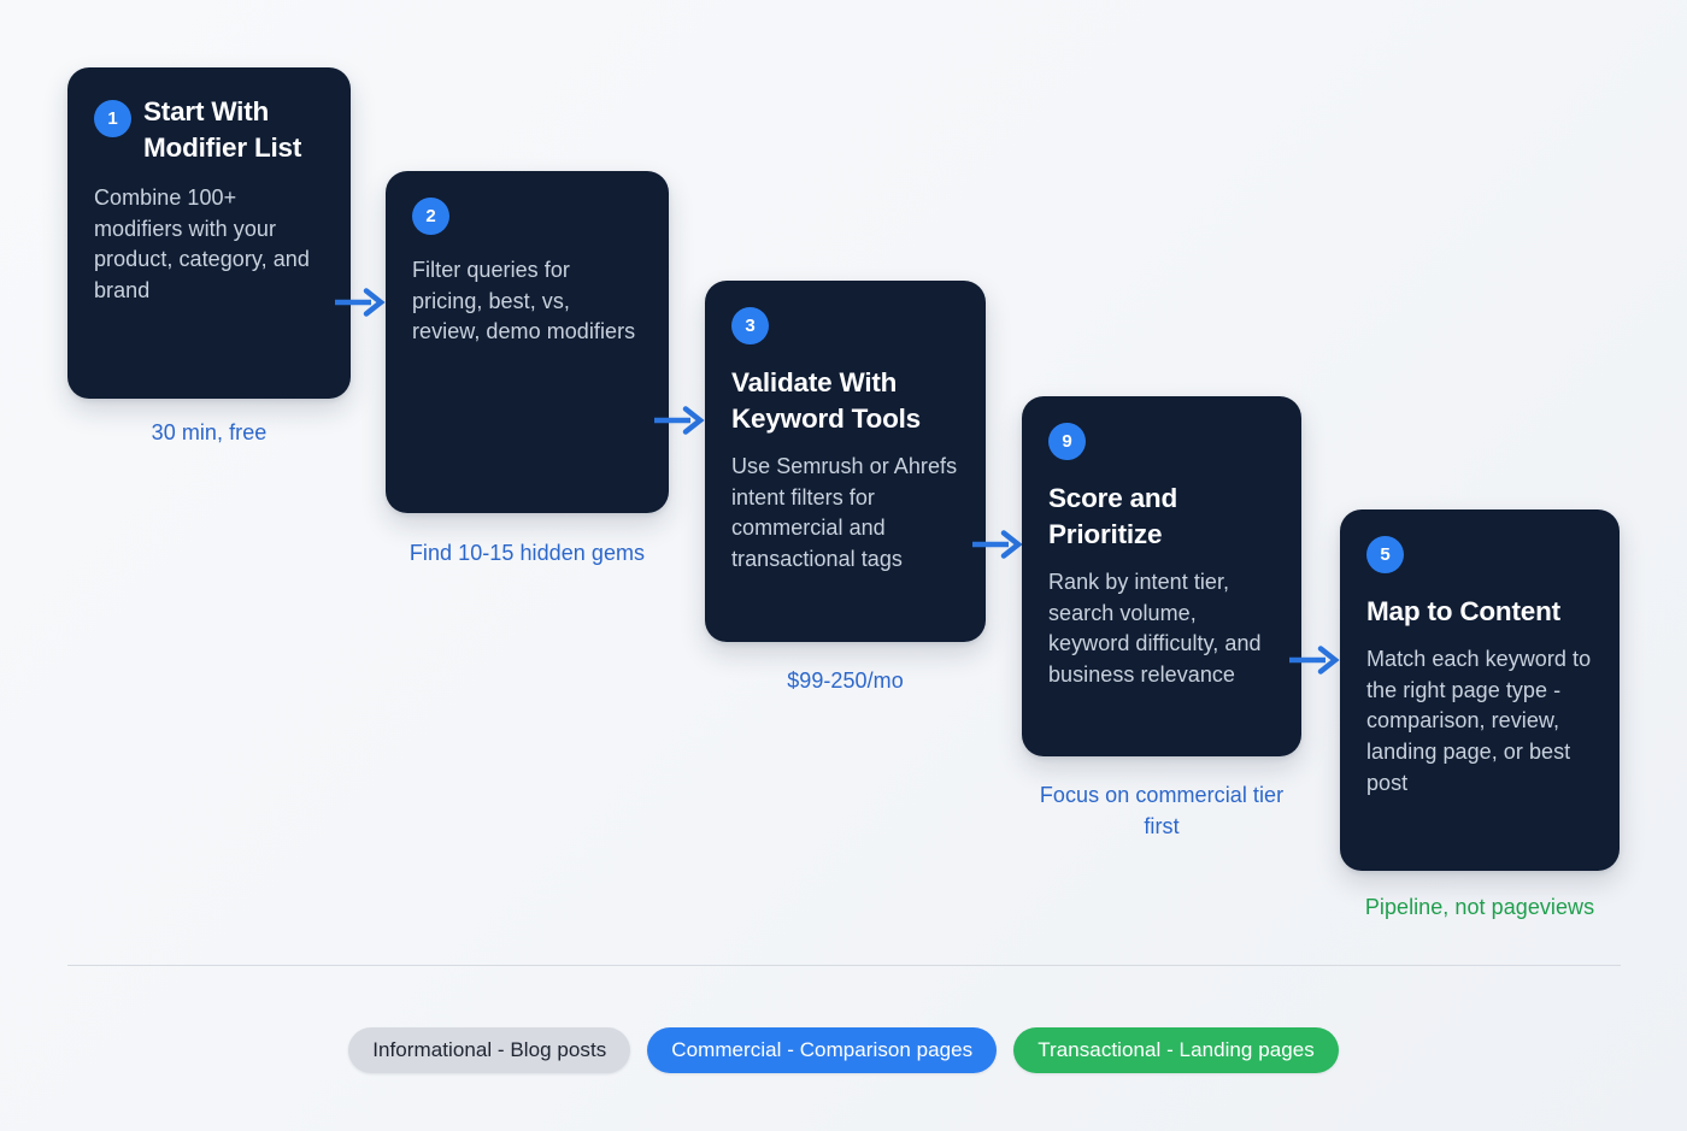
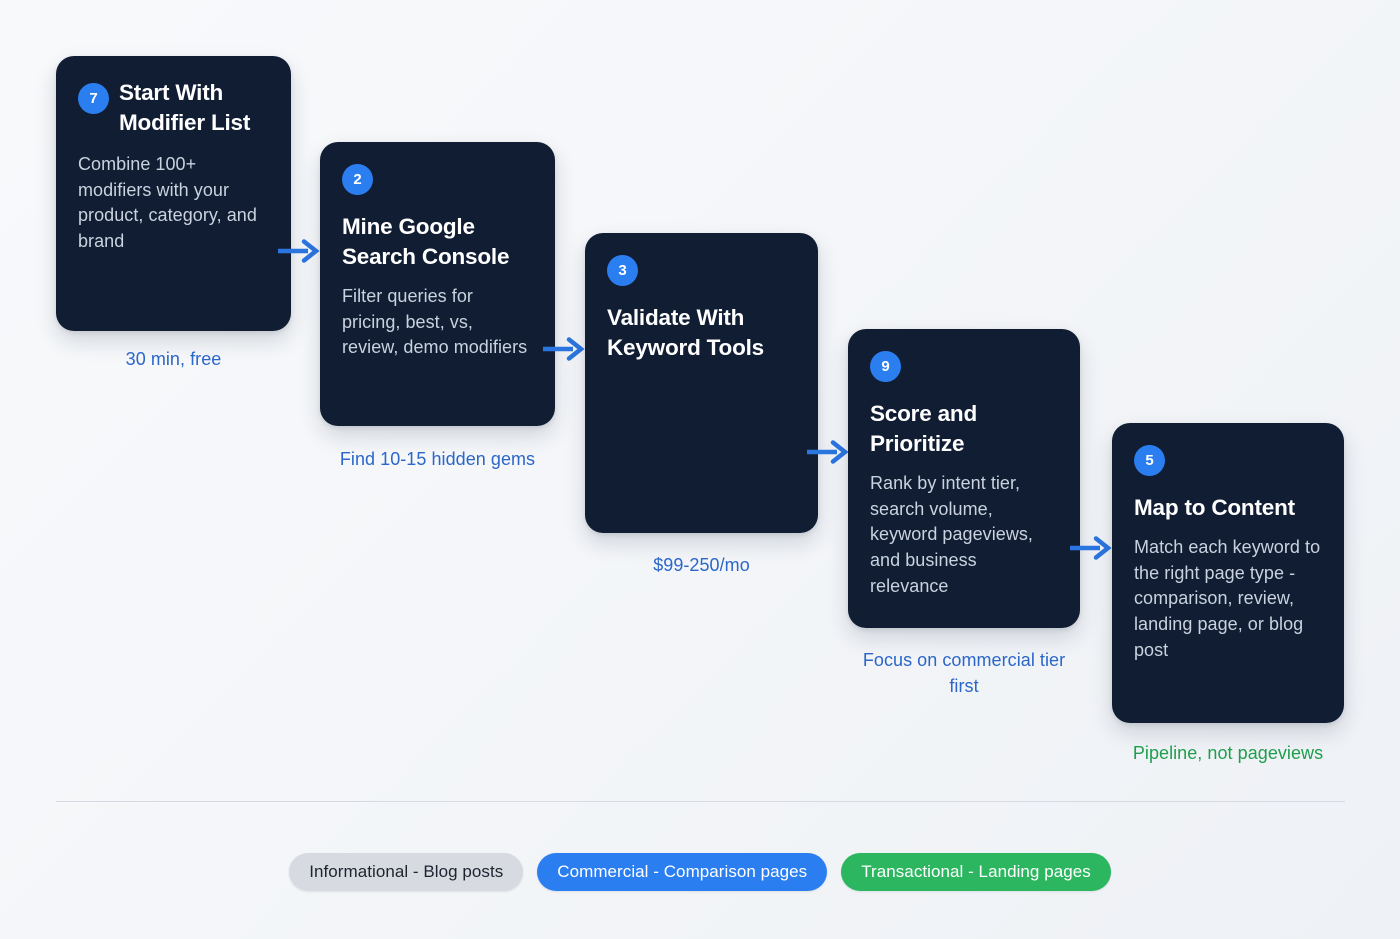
- 1
+ 7
  Start With Modifier List
  Combine 100+ modifiers with your product, category, and brand
  30 min, free
  2
+ Mine Google Search Console
  Filter queries for pricing, best, vs, review, demo modifiers
  Find 10-15 hidden gems
  3
  Validate With Keyword Tools
- Use Semrush or Ahrefs intent filters for commercial and transactional tags
  $99-250/mo
  9
  Score and Prioritize
- Rank by intent tier, search volume, keyword difficulty, and business relevance
+ Rank by intent tier, search volume, keyword pageviews, and business relevance
  Focus on commercial tier first
  5
  Map to Content
- Match each keyword to the right page type - comparison, review, landing page, or best post
+ Match each keyword to the right page type - comparison, review, landing page, or blog post
  Pipeline, not pageviews
  Informational - Blog posts
  Commercial - Comparison pages
  Transactional - Landing pages
